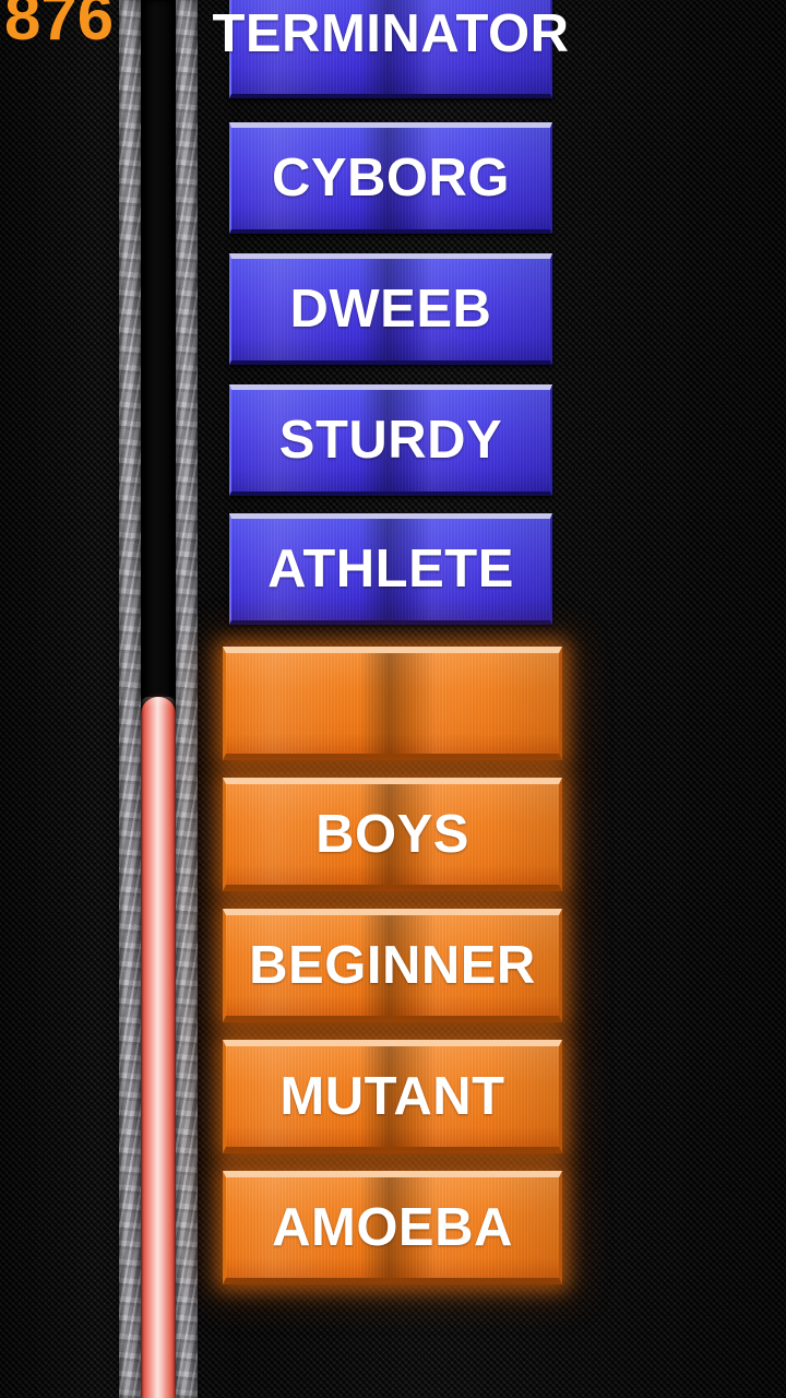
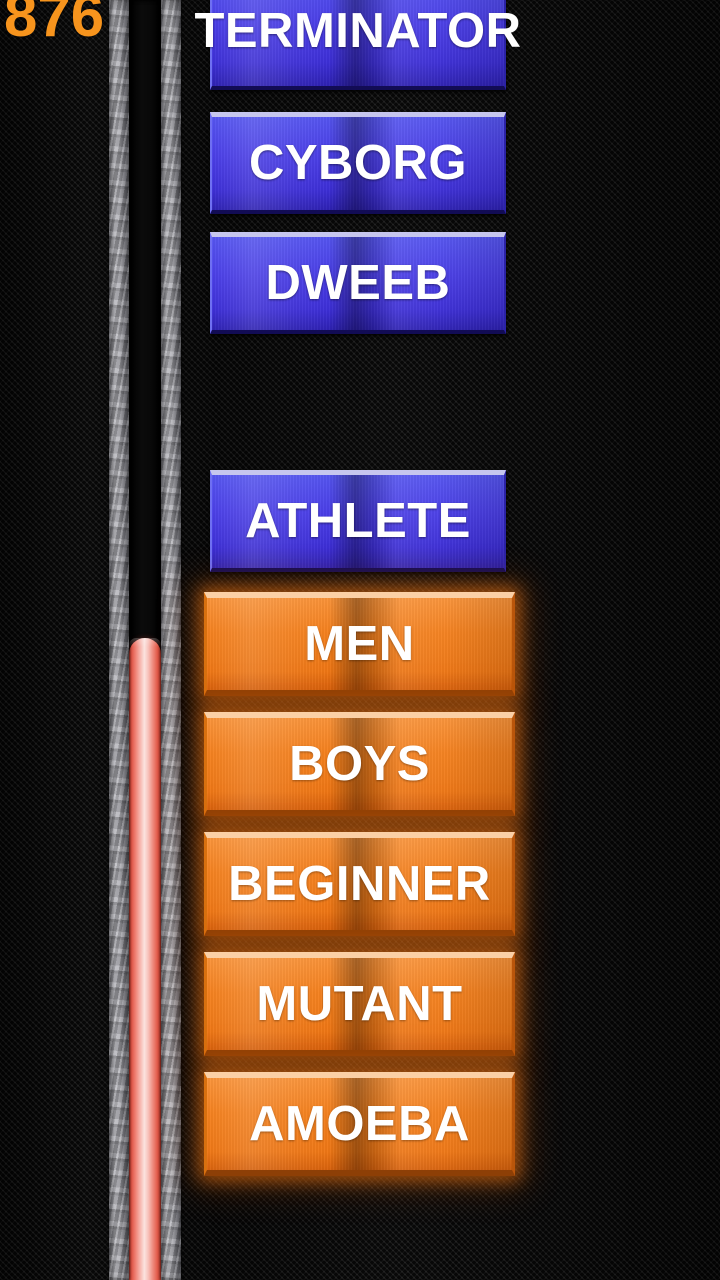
  876
  TERMINATOR
  CYBORG
  DWEEB
- STURDY
  ATHLETE
+ MEN
  BOYS
  BEGINNER
  MUTANT
  AMOEBA
